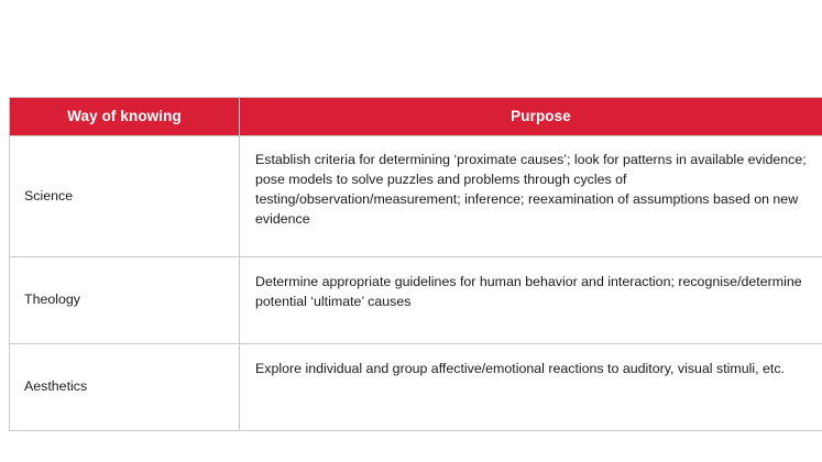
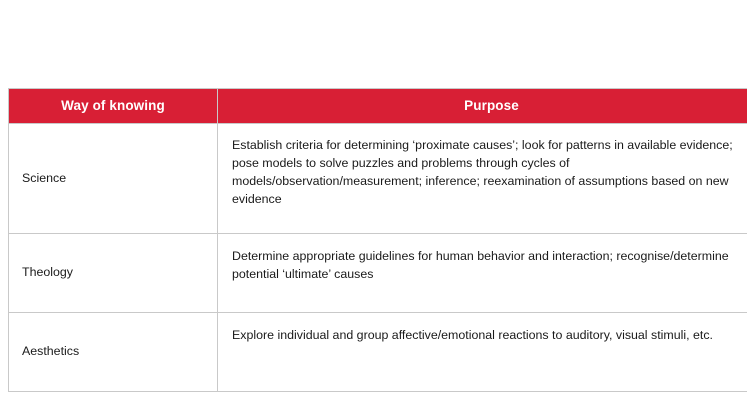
  Way of knowing	Purpose
- Science	Establish criteria for determining ‘proximate causes’; look for patterns in available evidence; pose models to solve puzzles and problems through cycles of testing/observation/measurement; inference; reexamination of assumptions based on new evidence
+ Science	Establish criteria for determining ‘proximate causes’; look for patterns in available evidence; pose models to solve puzzles and problems through cycles of models/observation/measurement; inference; reexamination of assumptions based on new evidence
  Theology	Determine appropriate guidelines for human behavior and interaction; recognise/determine potential ‘ultimate’ causes
  Aesthetics	Explore individual and group affective/emotional reactions to auditory, visual stimuli, etc.
